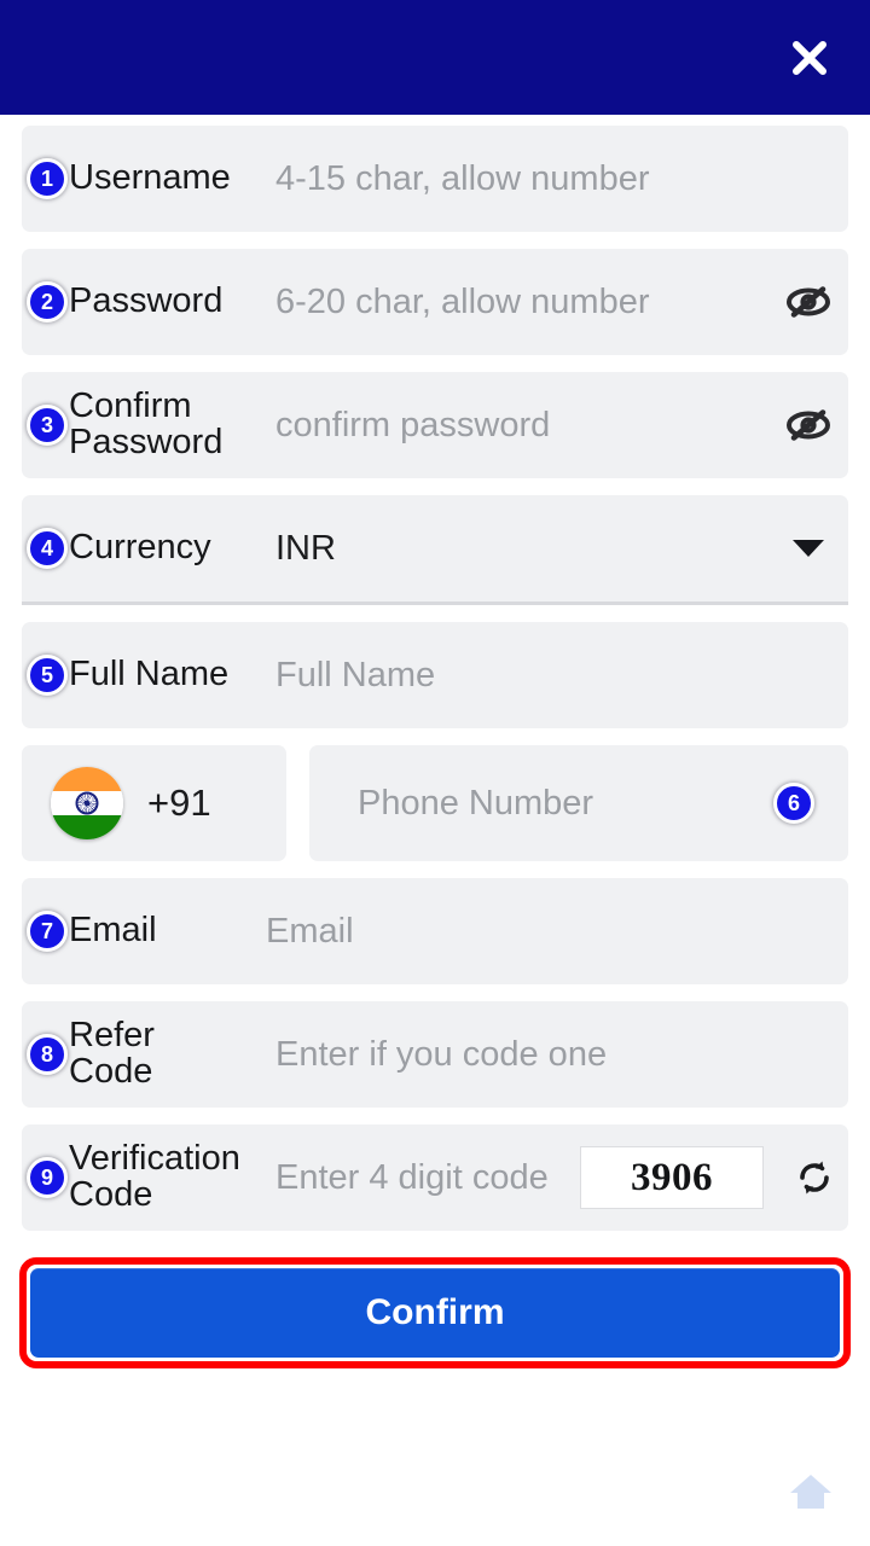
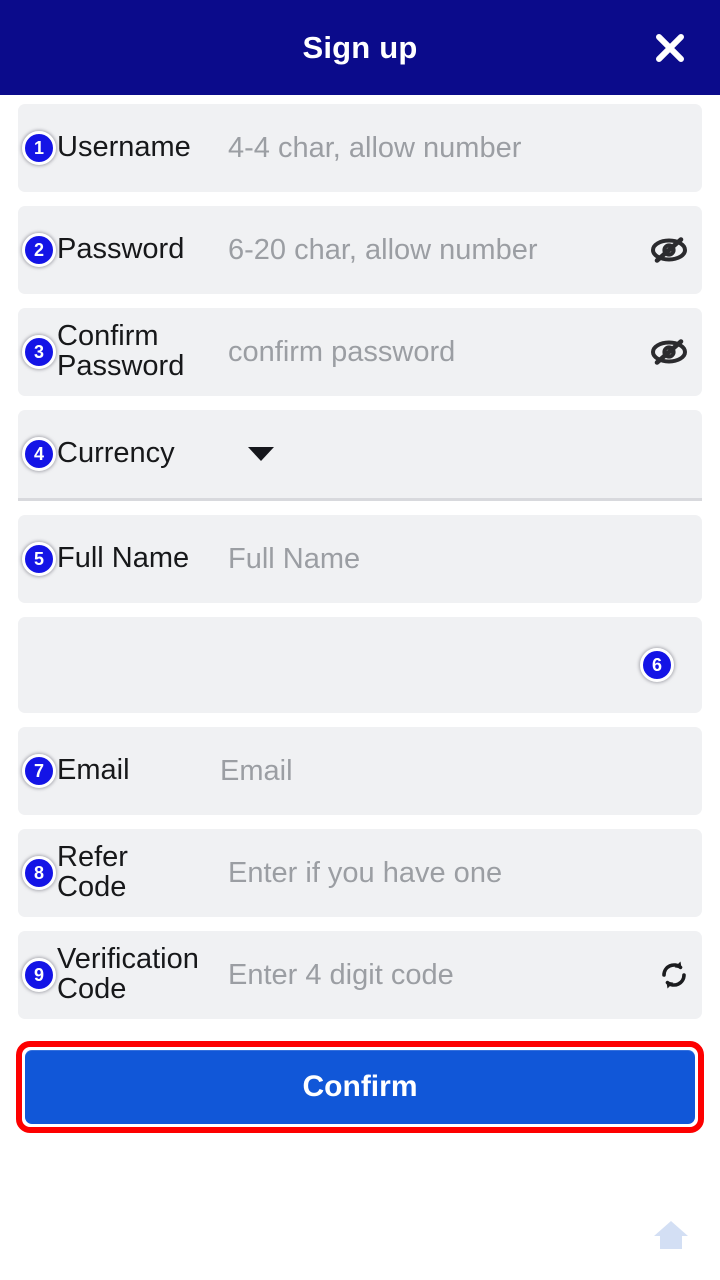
+ Sign up
  1
  Username
- 4-15 char, allow number
+ 4-4 char, allow number
  2
  Password
  6-20 char, allow number
  3
  Confirm
  Password
  confirm password
  4
  Currency
- INR
  5
  Full Name
  Full Name
- +91
- Phone Number
  6
  7
  Email
  Email
  8
  Refer
  Code
- Enter if you code one
+ Enter if you have one
  9
  Verification
  Code
  Enter 4 digit code
- 3906
  Confirm
